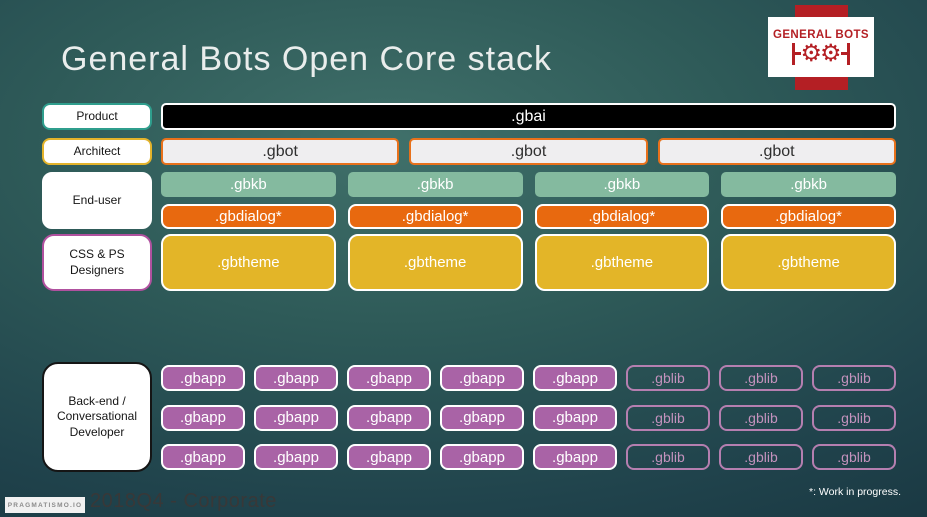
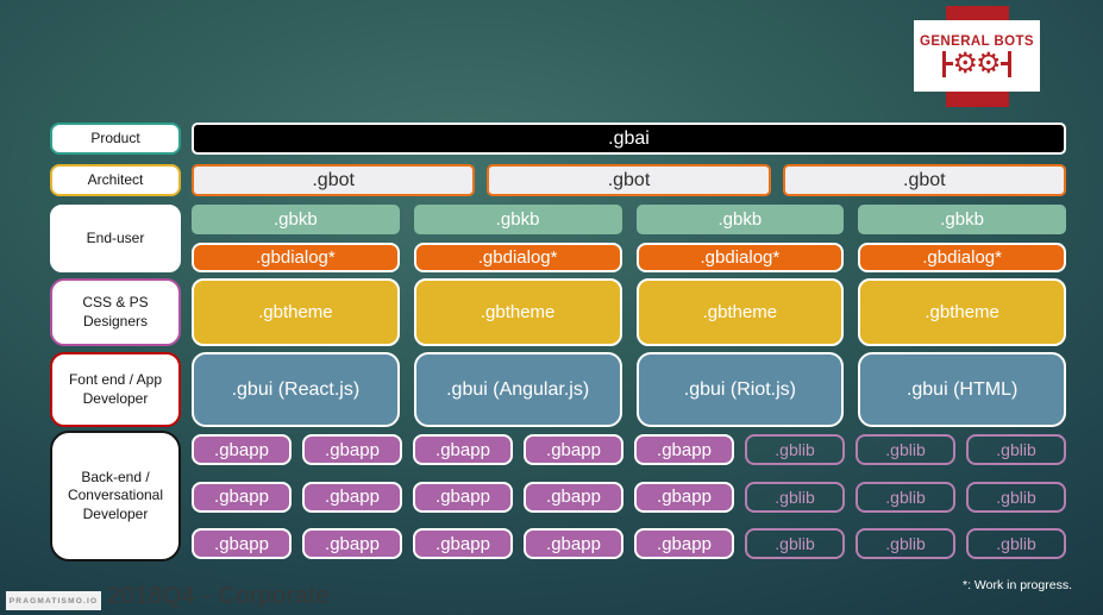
- General Bots Open Core stack
  GENERAL BOTS
  ⚙︎
  ⚙︎
  Product
  .gbai
  Architect
  .gbot
  .gbot
  .gbot
  End-user
  .gbkb
  .gbkb
  .gbkb
  .gbkb
  .gbdialog*
  .gbdialog*
  .gbdialog*
  .gbdialog*
  CSS & PS Designers
  .gbtheme
  .gbtheme
  .gbtheme
  .gbtheme
+ Font end / App Developer
+ .gbui (React.js)
+ .gbui (Angular.js)
+ .gbui (Riot.js)
+ .gbui (HTML)
  Back-end / Conversational Developer
  .gbapp
  .gbapp
  .gbapp
  .gbapp
  .gbapp
  .gblib
  .gblib
  .gblib
  .gbapp
  .gbapp
  .gbapp
  .gbapp
  .gbapp
  .gblib
  .gblib
  .gblib
  .gbapp
  .gbapp
  .gbapp
  .gbapp
  .gbapp
  .gblib
  .gblib
  .gblib
  2018Q4 - Corporate
  *: Work in progress.
